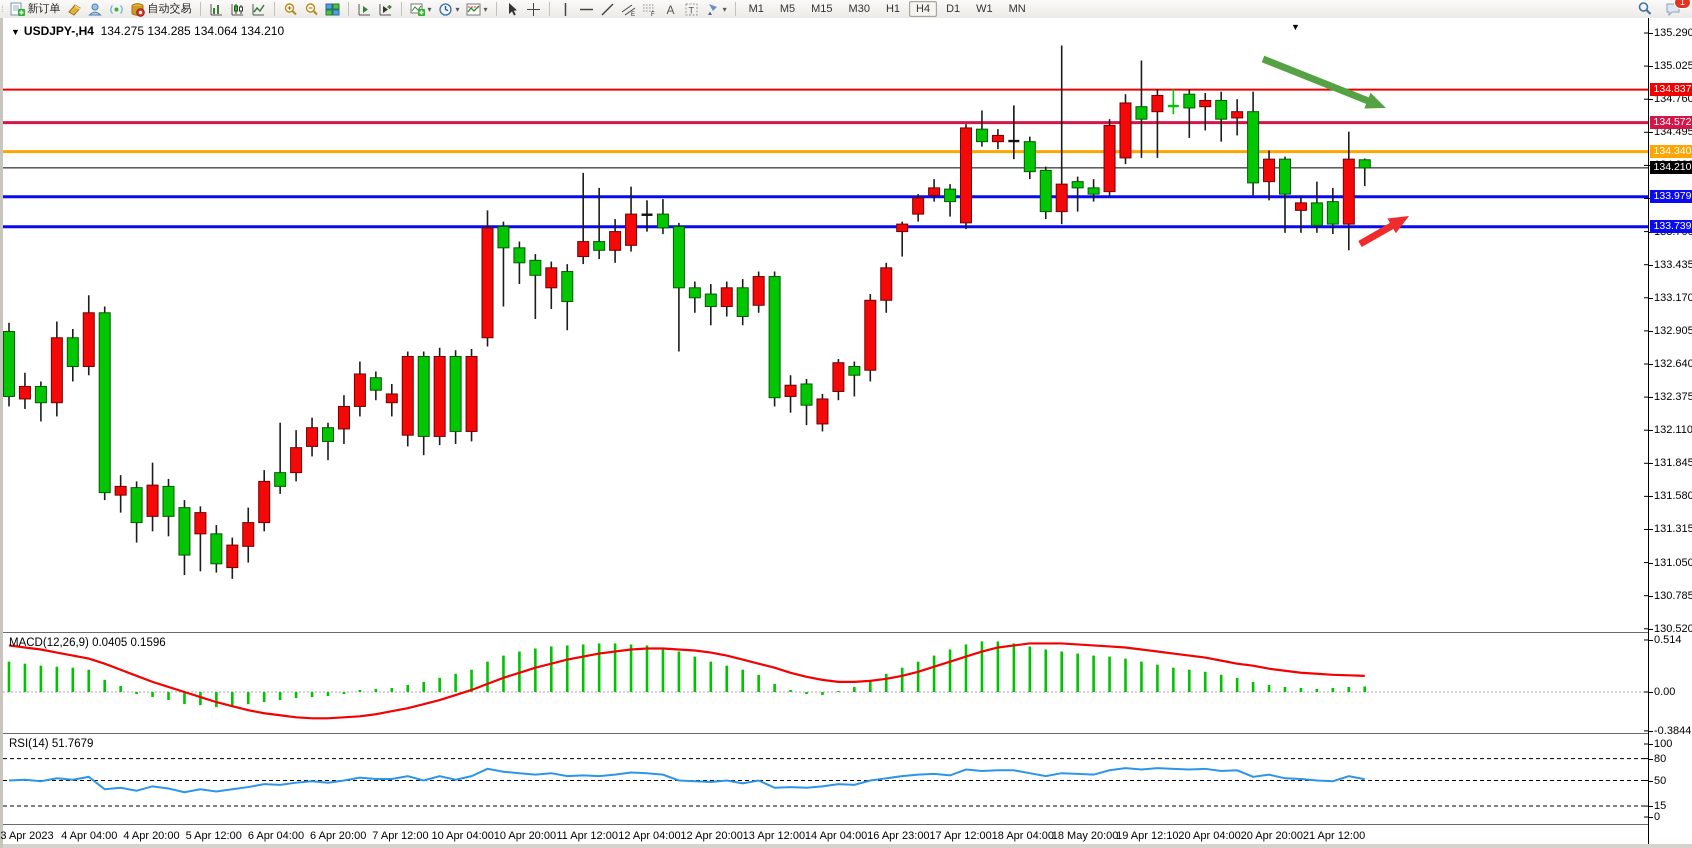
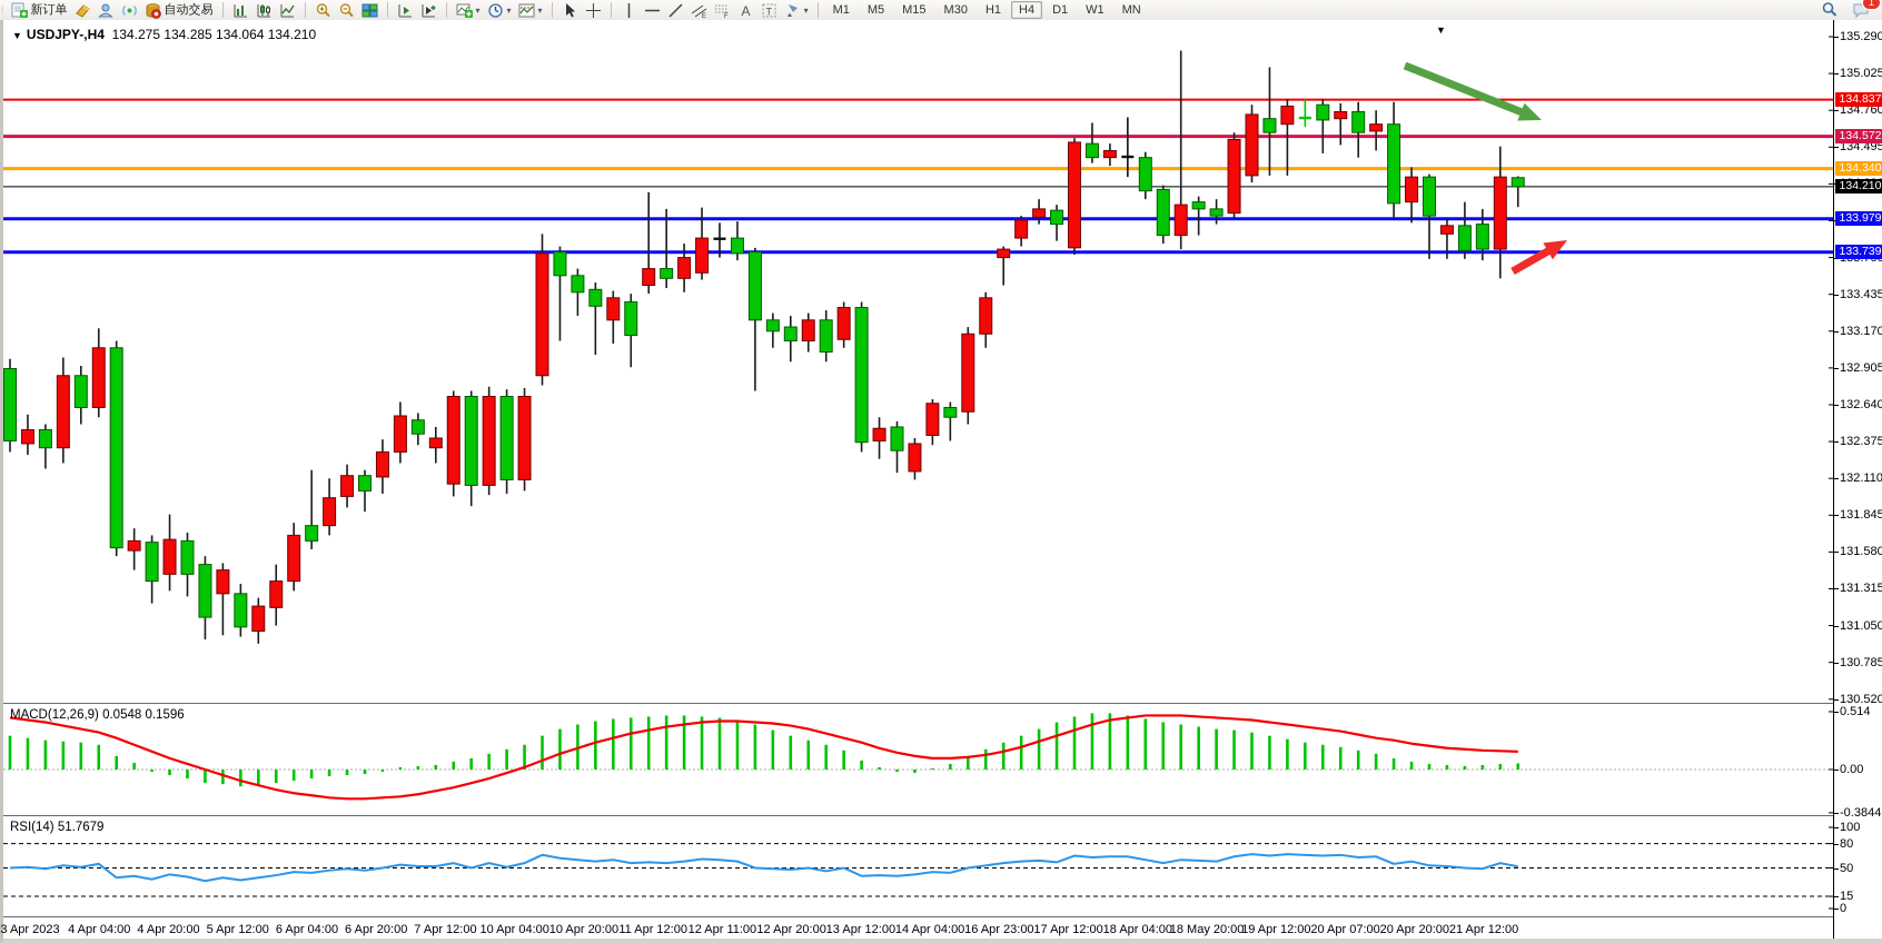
  ⁞
  新订单
  自动交易
  ▾
  ▾
  ▾
  A
  T
  ▾
  M1
  M5
  M15
  M30
  H1
  H4
  D1
  W1
  MN
  1
  ▼ USDJPY-,H4 134.275 134.285 134.064 134.210
  ▼
- MACD(12,26,9) 0.0405 0.1596
+ MACD(12,26,9) 0.0548 0.1596
  RSI(14) 51.7679
  3 Apr 2023
  4 Apr 04:00
  4 Apr 20:00
  5 Apr 12:00
  6 Apr 04:00
  6 Apr 20:00
  7 Apr 12:00
  10 Apr 04:00
  10 Apr 20:00
  11 Apr 12:00
- 12 Apr 04:00
+ 12 Apr 11:00
  12 Apr 20:00
  13 Apr 12:00
  14 Apr 04:00
  16 Apr 23:00
  17 Apr 12:00
  18 Apr 04:00
  18 May 20:00
- 19 Apr 12:10
+ 19 Apr 12:00
- 20 Apr 04:00
+ 20 Apr 07:00
  20 Apr 20:00
  21 Apr 12:00
  135.290
  135.025
  134.760
  134.495
  133.435
  133.170
  132.905
  132.640
  132.375
  132.110
  131.845
  131.580
  131.315
  131.050
  130.785
  130.520
  0.514
  0.00
  -0.3844
  100
  80
  50
  15
  0
  134.837
  134.572
  134.340
  134.210
  133.979
  133.739
